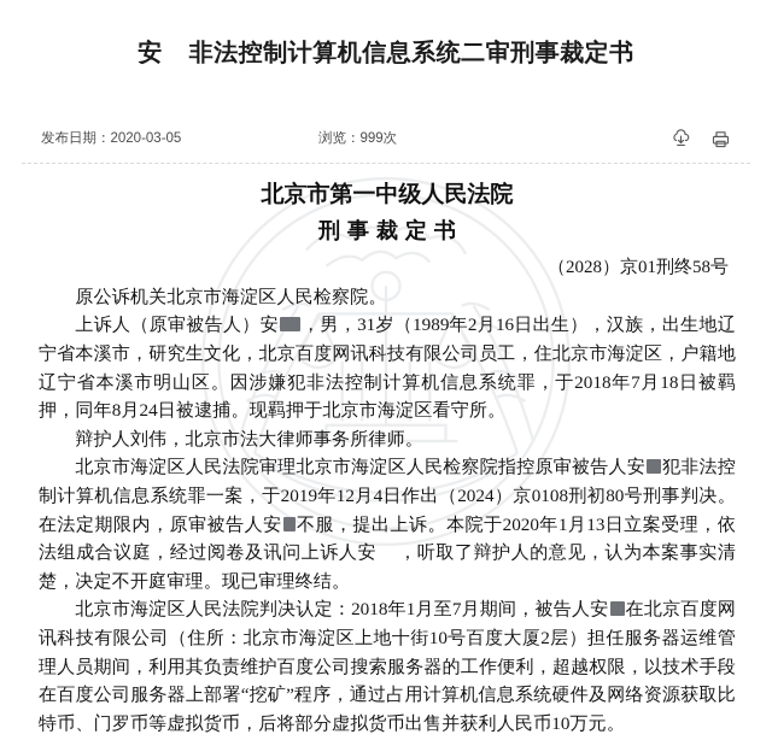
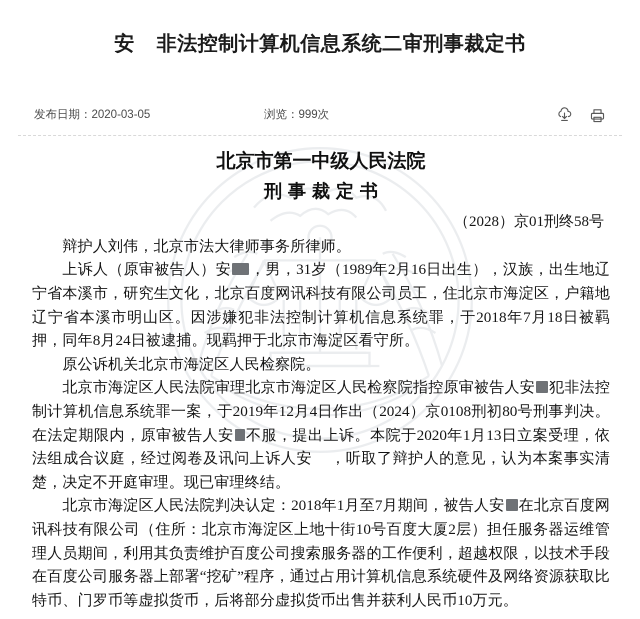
  安 非法控制计算机信息系统二审刑事裁定书
  发布日期：2020-03-05
  浏览：999次
  北京市第一中级人民法院
  刑事裁定书
  （2028）京01刑终58号
- 原公诉机关北京市海淀区人民检察院。
+ 辩护人刘伟，北京市法大律师事务所律师。
  上诉人（原审被告人）安 ，男，31岁（1989年2月16日出生），汉族，出生地辽宁省本溪市，研究生文化，北京百度网讯科技有限公司员工，住北京市海淀区，户籍地辽宁省本溪市明山区。因涉嫌犯非法控制计算机信息系统罪，于2018年7月18日被羁押，同年8月24日被逮捕。现羁押于北京市海淀区看守所。
- 辩护人刘伟，北京市法大律师事务所律师。
+ 原公诉机关北京市海淀区人民检察院。
  北京市海淀区人民法院审理北京市海淀区人民检察院指控原审被告人安 犯非法控制计算机信息系统罪一案，于2019年12月4日作出（2024）京0108刑初80号刑事判决。在法定期限内，原审被告人安 不服，提出上诉。本院于2020年1月13日立案受理，依法组成合议庭，经过阅卷及讯问上诉人安 ，听取了辩护人的意见，认为本案事实清楚，决定不开庭审理。现已审理终结。
  北京市海淀区人民法院判决认定：2018年1月至7月期间，被告人安 在北京百度网讯科技有限公司（住所：北京市海淀区上地十街10号百度大厦2层）担任服务器运维管理人员期间，利用其负责维护百度公司搜索服务器的工作便利，超越权限，以技术手段在百度公司服务器上部署“挖矿”程序，通过占用计算机信息系统硬件及网络资源获取比特币、门罗币等虚拟货币，后将部分虚拟货币出售并获利人民币10万元。
